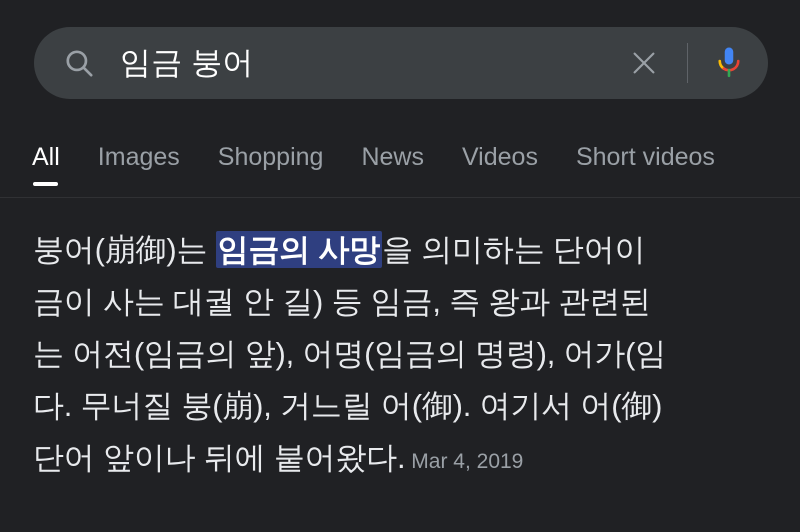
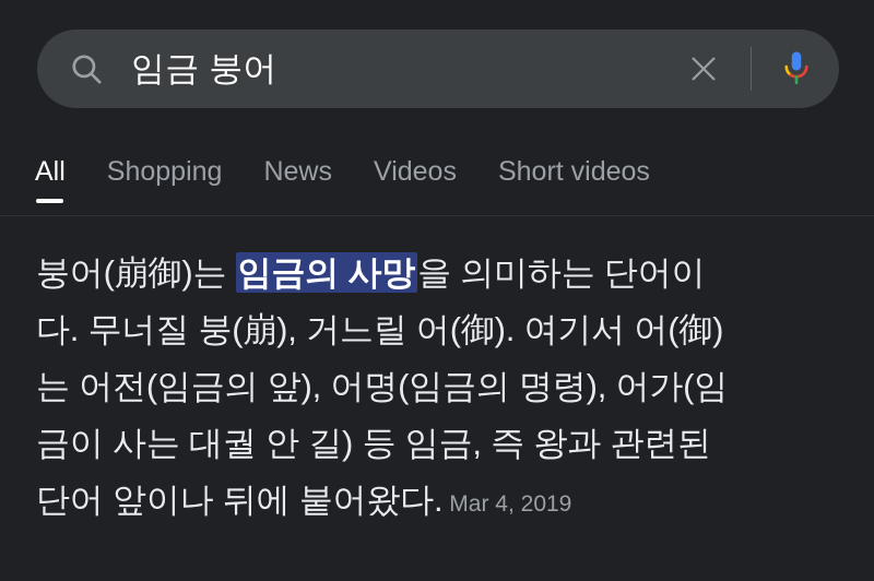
  임금 붕어
  All
- Images
  Shopping
  News
  Videos
  Short videos
  붕어(崩御)는 임금의 사망을 의미하는 단어이
- 금이 사는 대궐 안 길) 등 임금, 즉 왕과 관련된
+ 다. 무너질 붕(崩), 거느릴 어(御). 여기서 어(御)
  는 어전(임금의 앞), 어명(임금의 명령), 어가(임
- 다. 무너질 붕(崩), 거느릴 어(御). 여기서 어(御)
+ 금이 사는 대궐 안 길) 등 임금, 즉 왕과 관련된
  단어 앞이나 뒤에 붙어왔다. Mar 4, 2019
